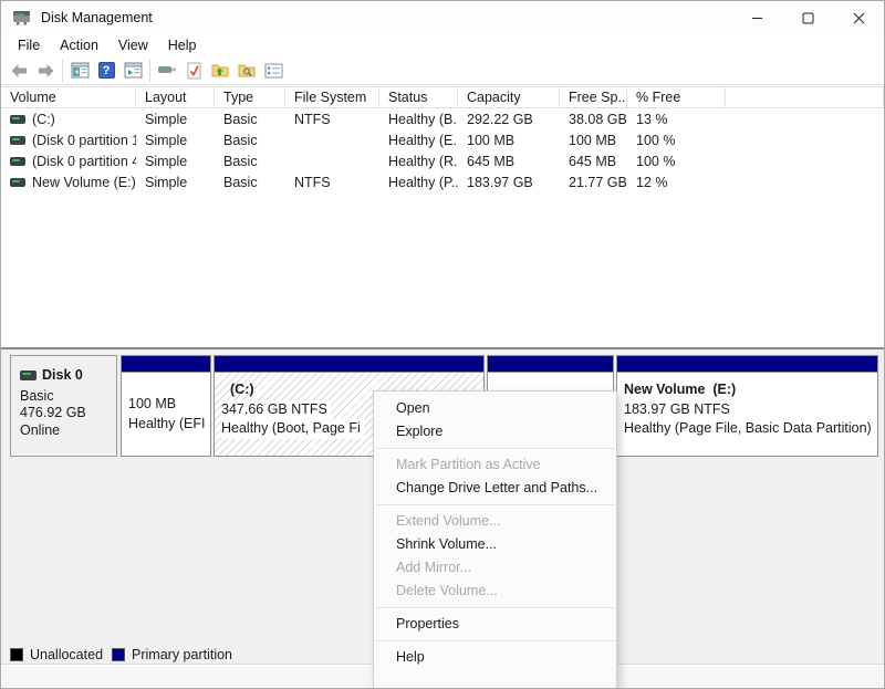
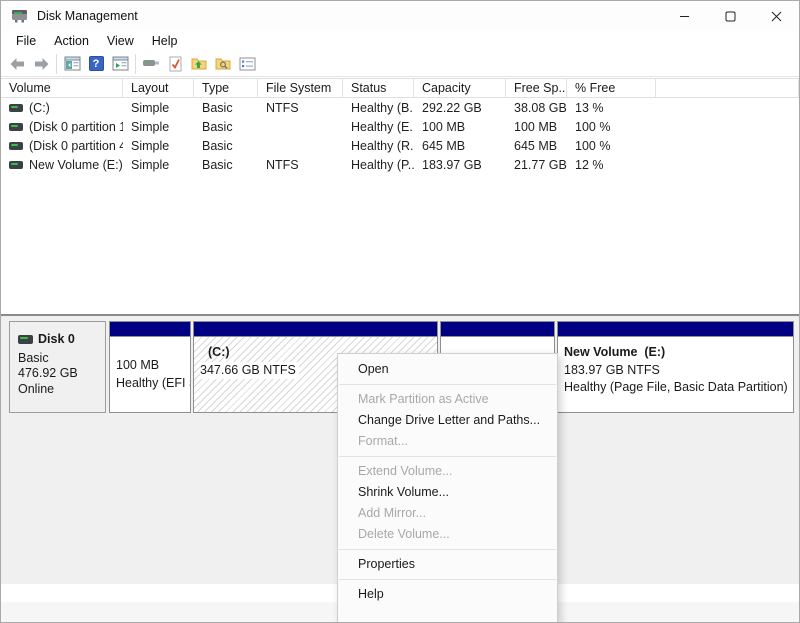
  Disk Management
  File
  Action
  View
  Help
  ?
  Volume
  Layout
  Type
  File System
  Status
  Capacity
  Free Sp..
  % Free
  (C:)
  Simple
  Basic
  NTFS
  Healthy (B.
  292.22 GB
  38.08 GB
  13 %
  (Disk 0 partition 1
  Simple
  Basic
  Healthy (E.
  100 MB
  100 MB
  100 %
  (Disk 0 partition 4
  Simple
  Basic
  Healthy (R.
  645 MB
  645 MB
  100 %
  New Volume (E:)
  Simple
  Basic
  NTFS
  Healthy (P..
  183.97 GB
  21.77 GB
  12 %
  Disk 0
  Basic
  476.92 GB
  Online
  100 MB
  Healthy (EFI
  (C:)
  347.66 GB NTFS
- Healthy (Boot, Page Fi
  New Volume (E:)
  183.97 GB NTFS
  Healthy (Page File, Basic Data Partition)
- Unallocated
- Primary partition
  Open
- Explore
  Mark Partition as Active
  Change Drive Letter and Paths...
+ Format...
  Extend Volume...
  Shrink Volume...
  Add Mirror...
  Delete Volume...
  Properties
  Help
